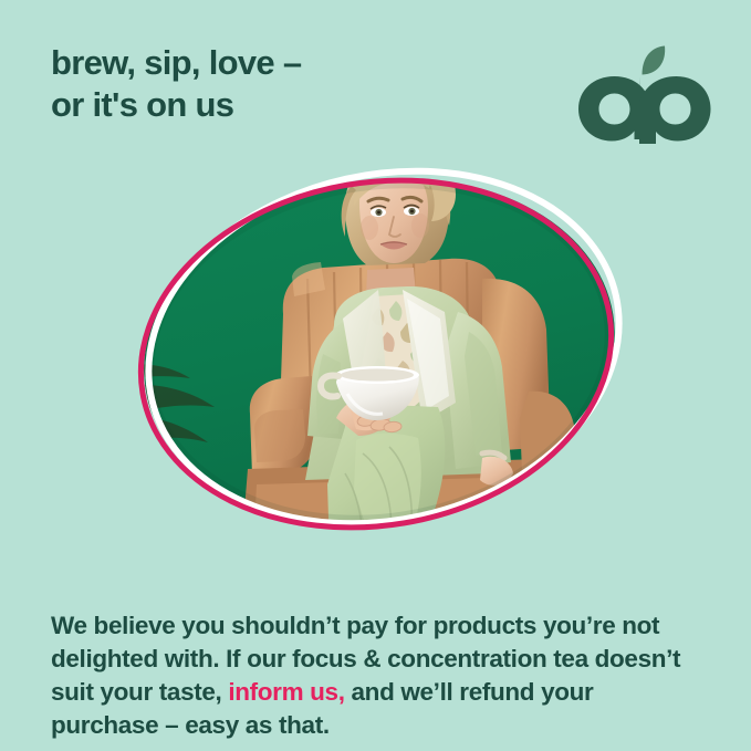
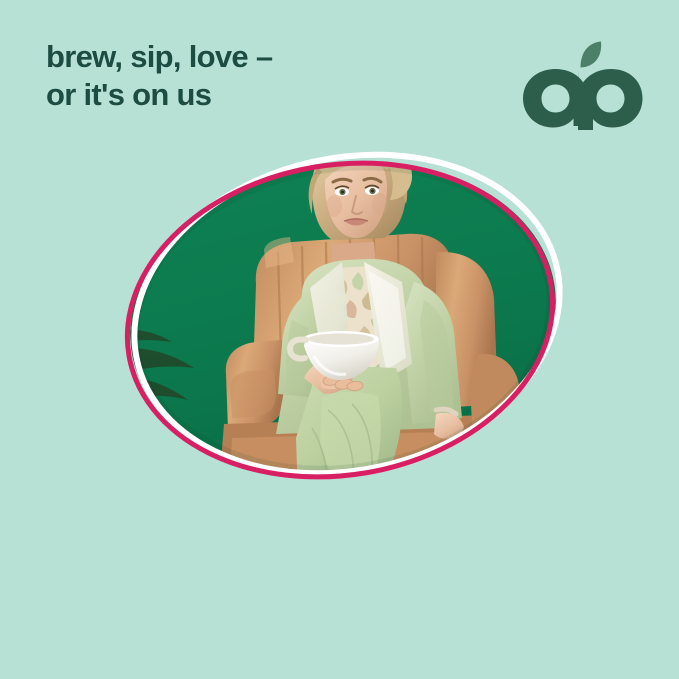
  brew, sip, love –
  or it's on us
- We believe you shouldn’t pay for products you’re not delighted with. If our focus & concentration tea doesn’t suit your taste, inform us, and we’ll refund your purchase – easy as that.
